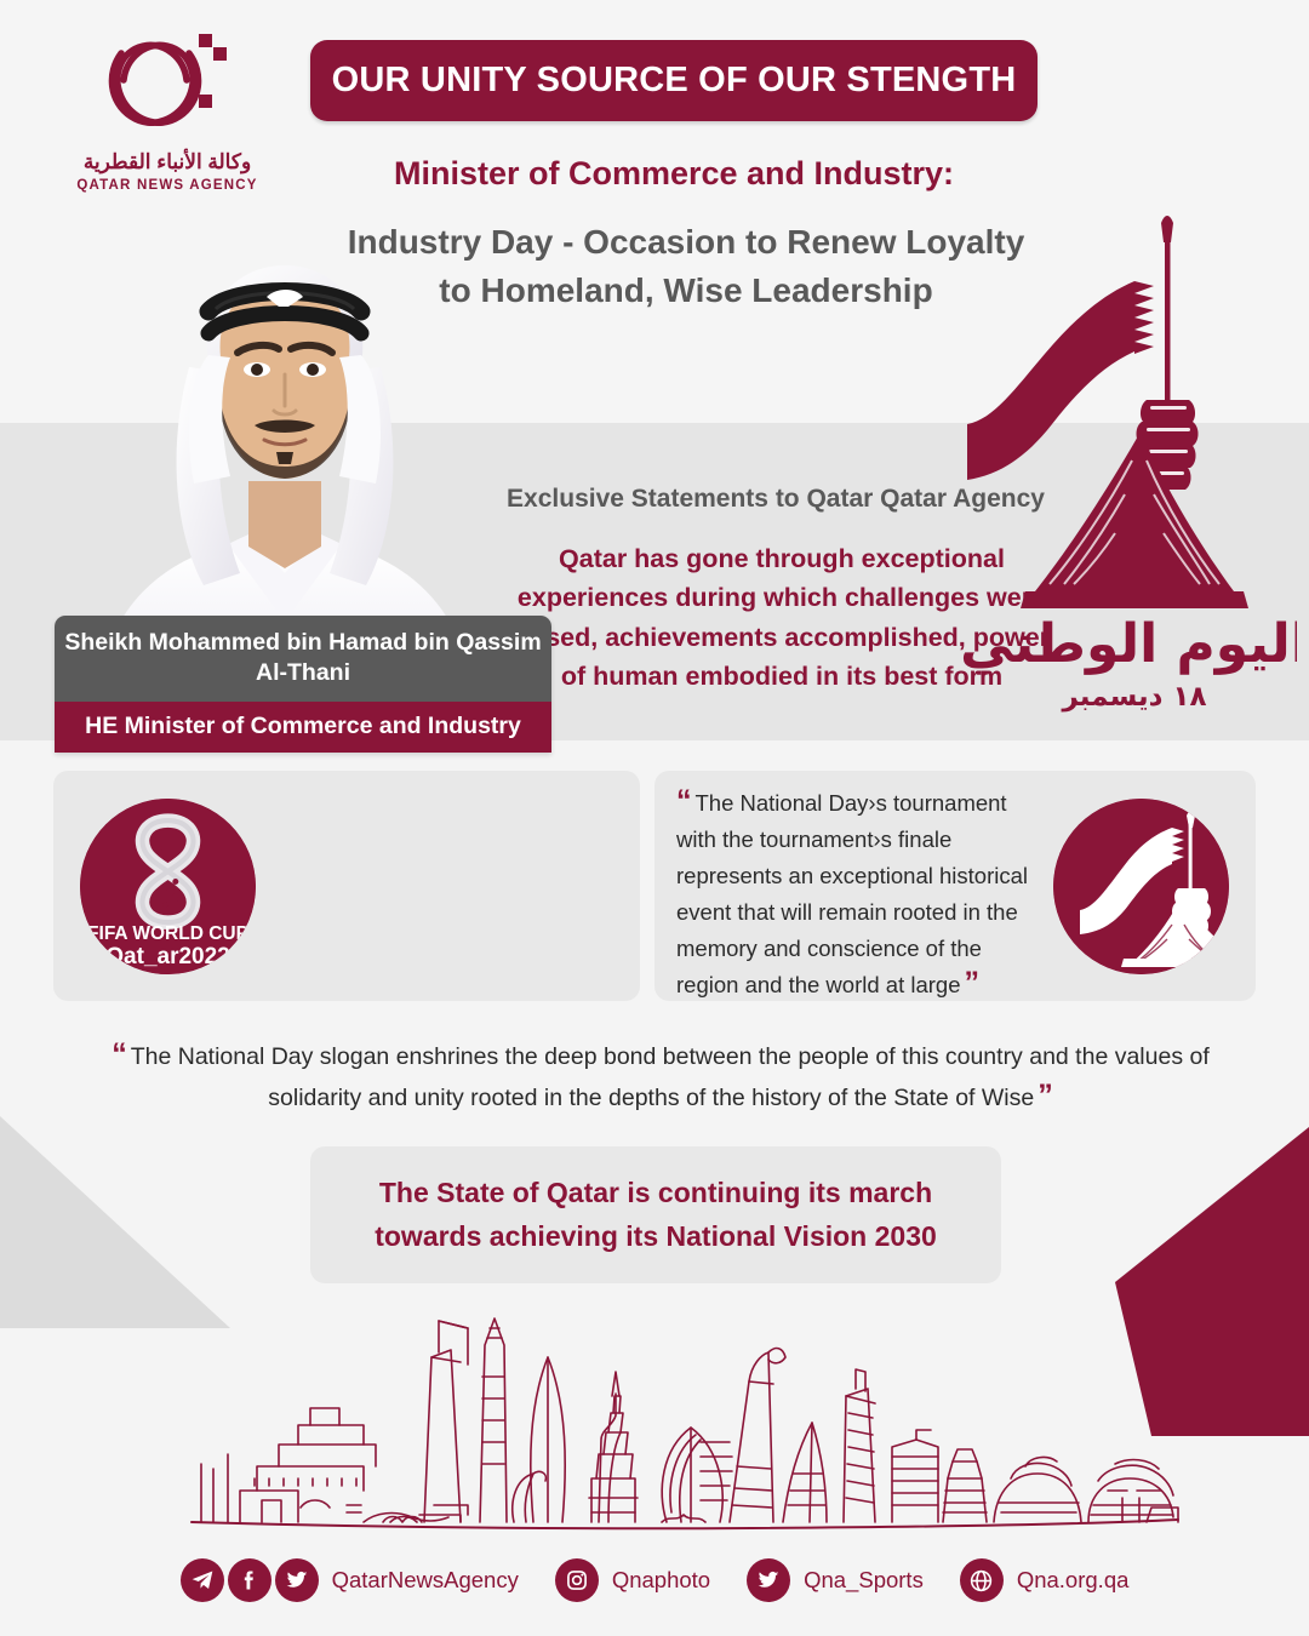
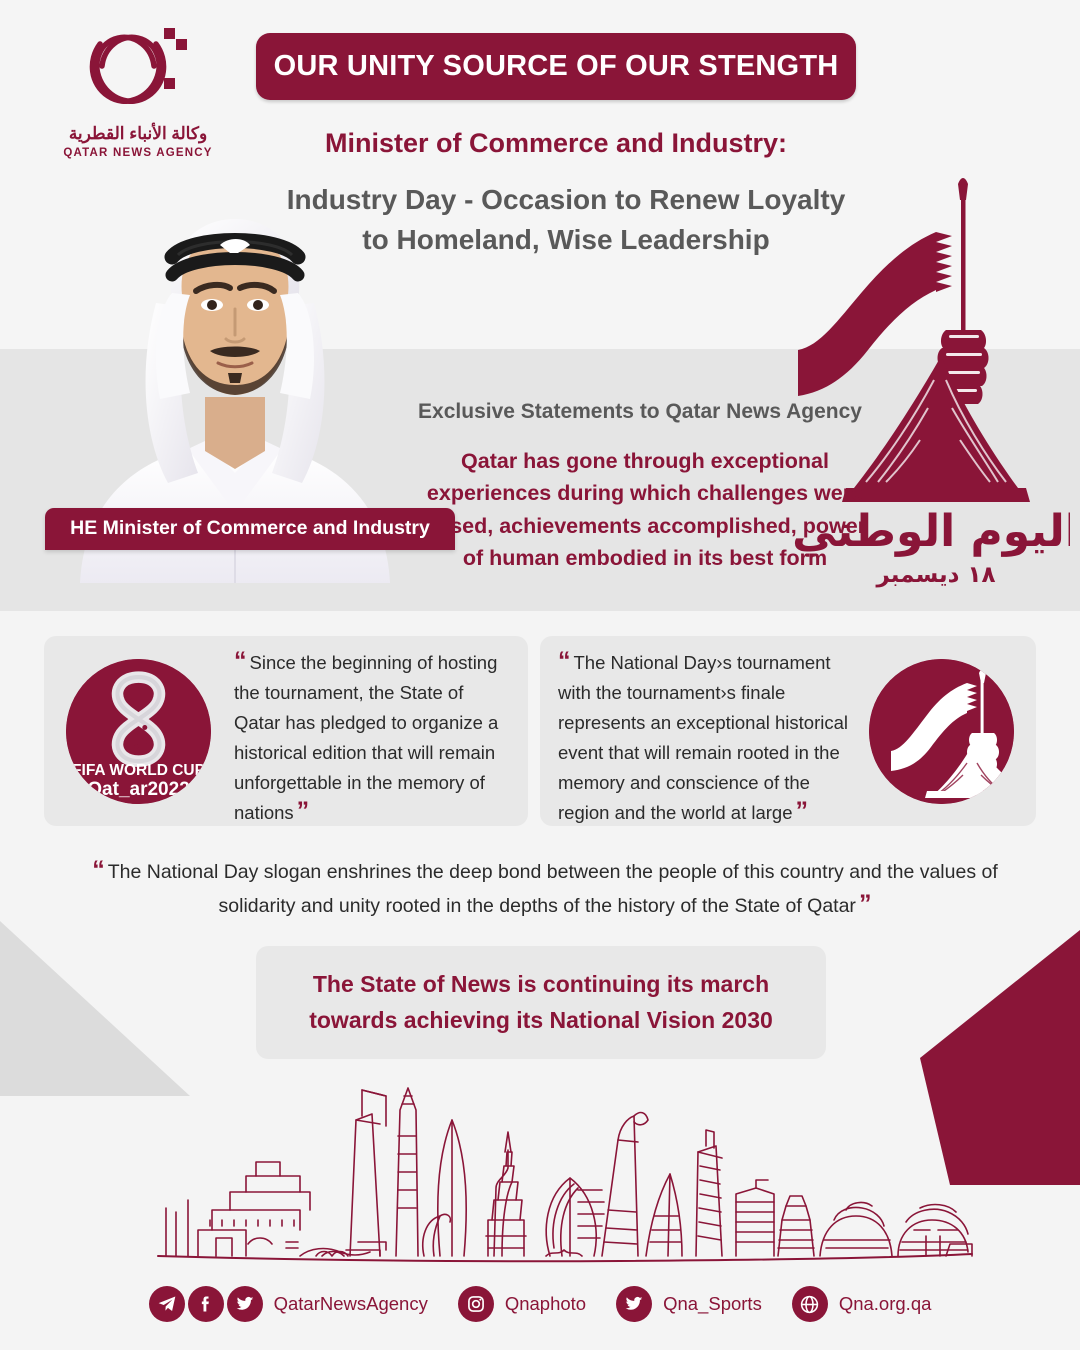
  وكالة الأنباء القطرية
  QATAR NEWS AGENCY
  OUR UNITY SOURCE OF OUR STENGTH
  Minister of Commerce and Industry:
  Industry Day - Occasion to Renew Loyalty to Homeland, Wise Leadership
  ليوم الوطني
  ١٨ ديسمبر
- Sheikh Mohammed bin Hamad bin Qassim Al-Thani
  HE Minister of Commerce and Industry
- Exclusive Statements to Qatar Qatar Agency
+ Exclusive Statements to Qatar News Agency
  Qatar has gone through exceptional experiences during which challenges were sed, achievements accomplished, power of human embodied in its best form
  FIFA WORLD CU
  Qat_ar202
+ “ Since the beginning of hosting the tournament, the State of Qatar has pledged to organize a historical edition that will remain unforgettable in the memory of nations ”
  “ The National Day›s tournament with the tournament›s finale represents an exceptional historical event that will remain rooted in the memory and conscience of the region and the world at large ”
- “ The National Day slogan enshrines the deep bond between the people of this country and the values of solidarity and unity rooted in the depths of the history of the State of Wise ”
+ “ The National Day slogan enshrines the deep bond between the people of this country and the values of solidarity and unity rooted in the depths of the history of the State of Qatar ”
- The State of Qatar is continuing its march towards achieving its National Vision 2030
+ The State of News is continuing its march towards achieving its National Vision 2030
  QatarNewsAgency
  Qnaphoto
  Qna_Sports
  Qna.org.qa
